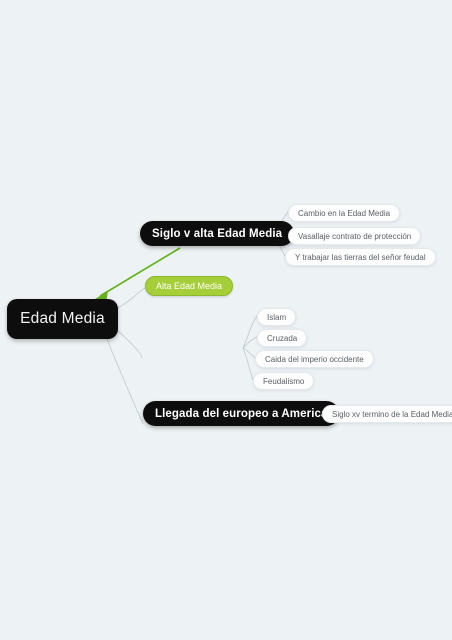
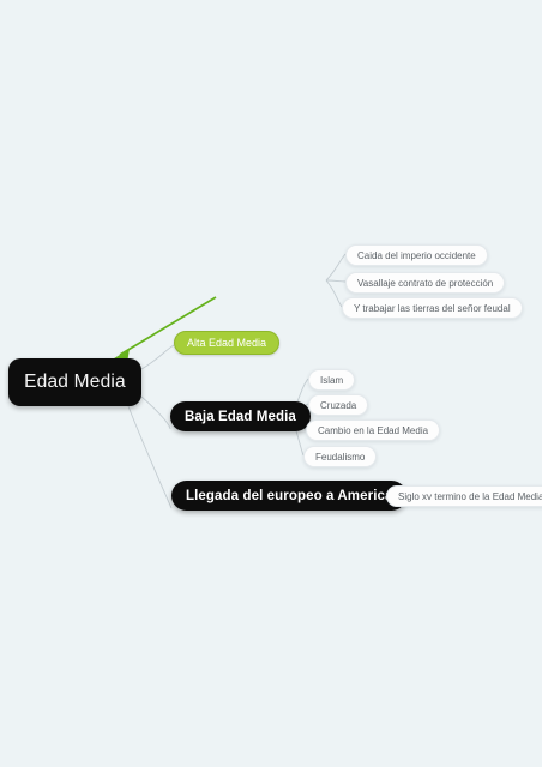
  Edad Media
  Alta Edad Media
- Siglo v alta Edad Media
- Cambio en la Edad Media
+ Caida del imperio occidente
  Vasallaje contrato de protección
  Y trabajar las tierras del señor feudal
+ Baja Edad Media
  Islam
  Cruzada
- Caida del imperio occidente
+ Cambio en la Edad Media
  Feudalismo
  Llegada del europeo a Americ
  Siglo xv termino de la Edad Media
